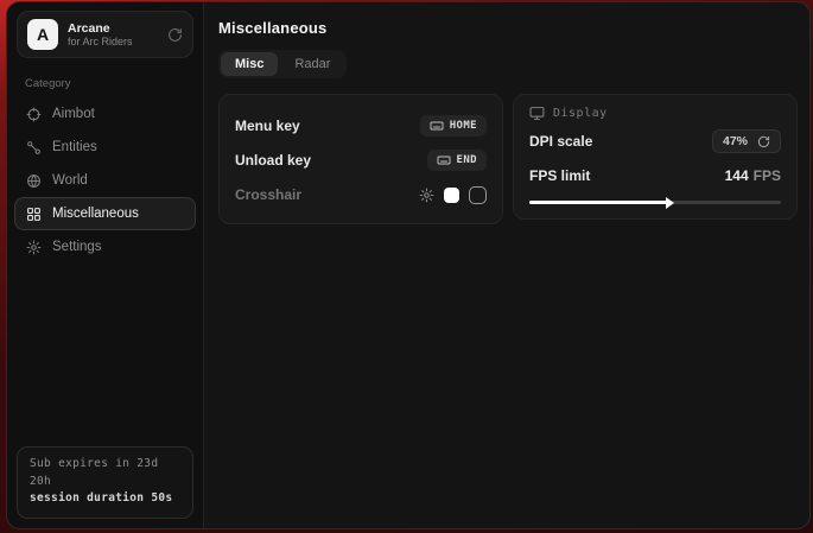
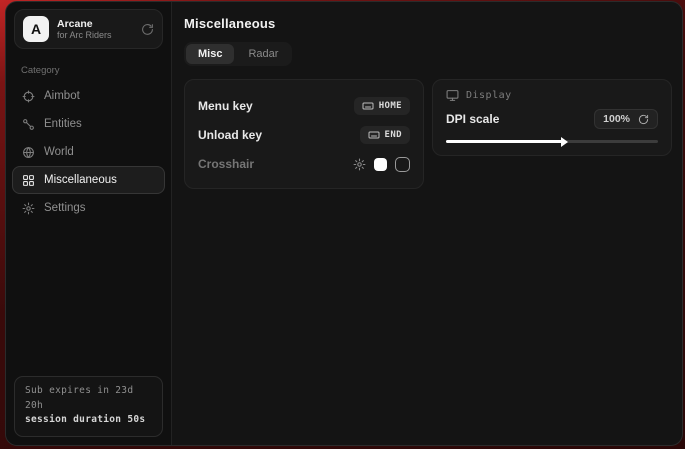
  A
  Arcane
  for Arc Riders
  Category
  Aimbot
  Entities
  World
  Miscellaneous
  Settings
  Sub expires in 23d 20h
  session duration 50s
  Miscellaneous
  Misc
  Radar
  Menu key
  HOME
  Unload key
  END
  Crosshair
  Display
  DPI scale
- 47%
+ 100%
- FPS limit
- 144 FPS
